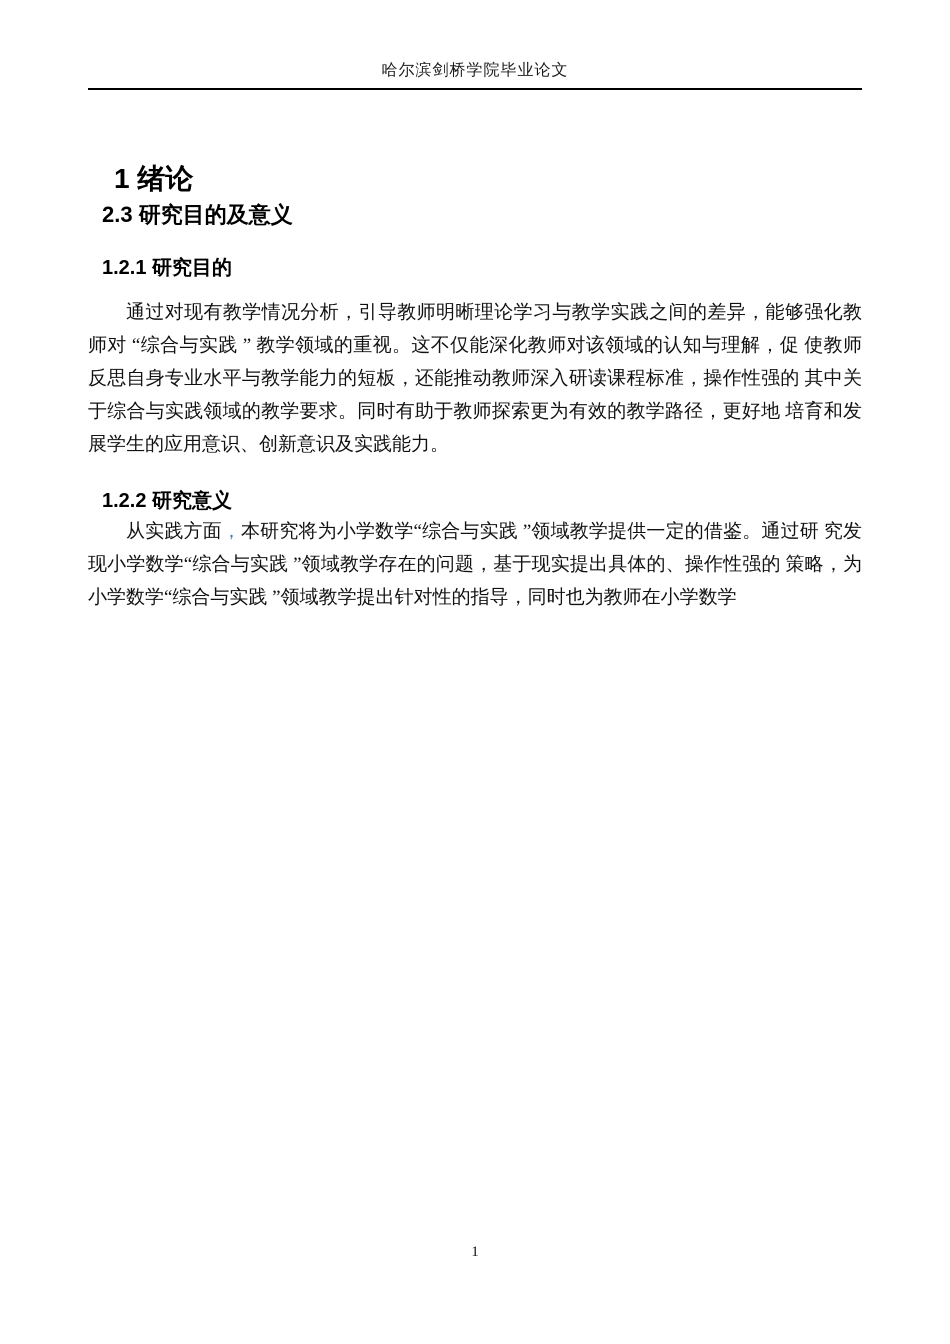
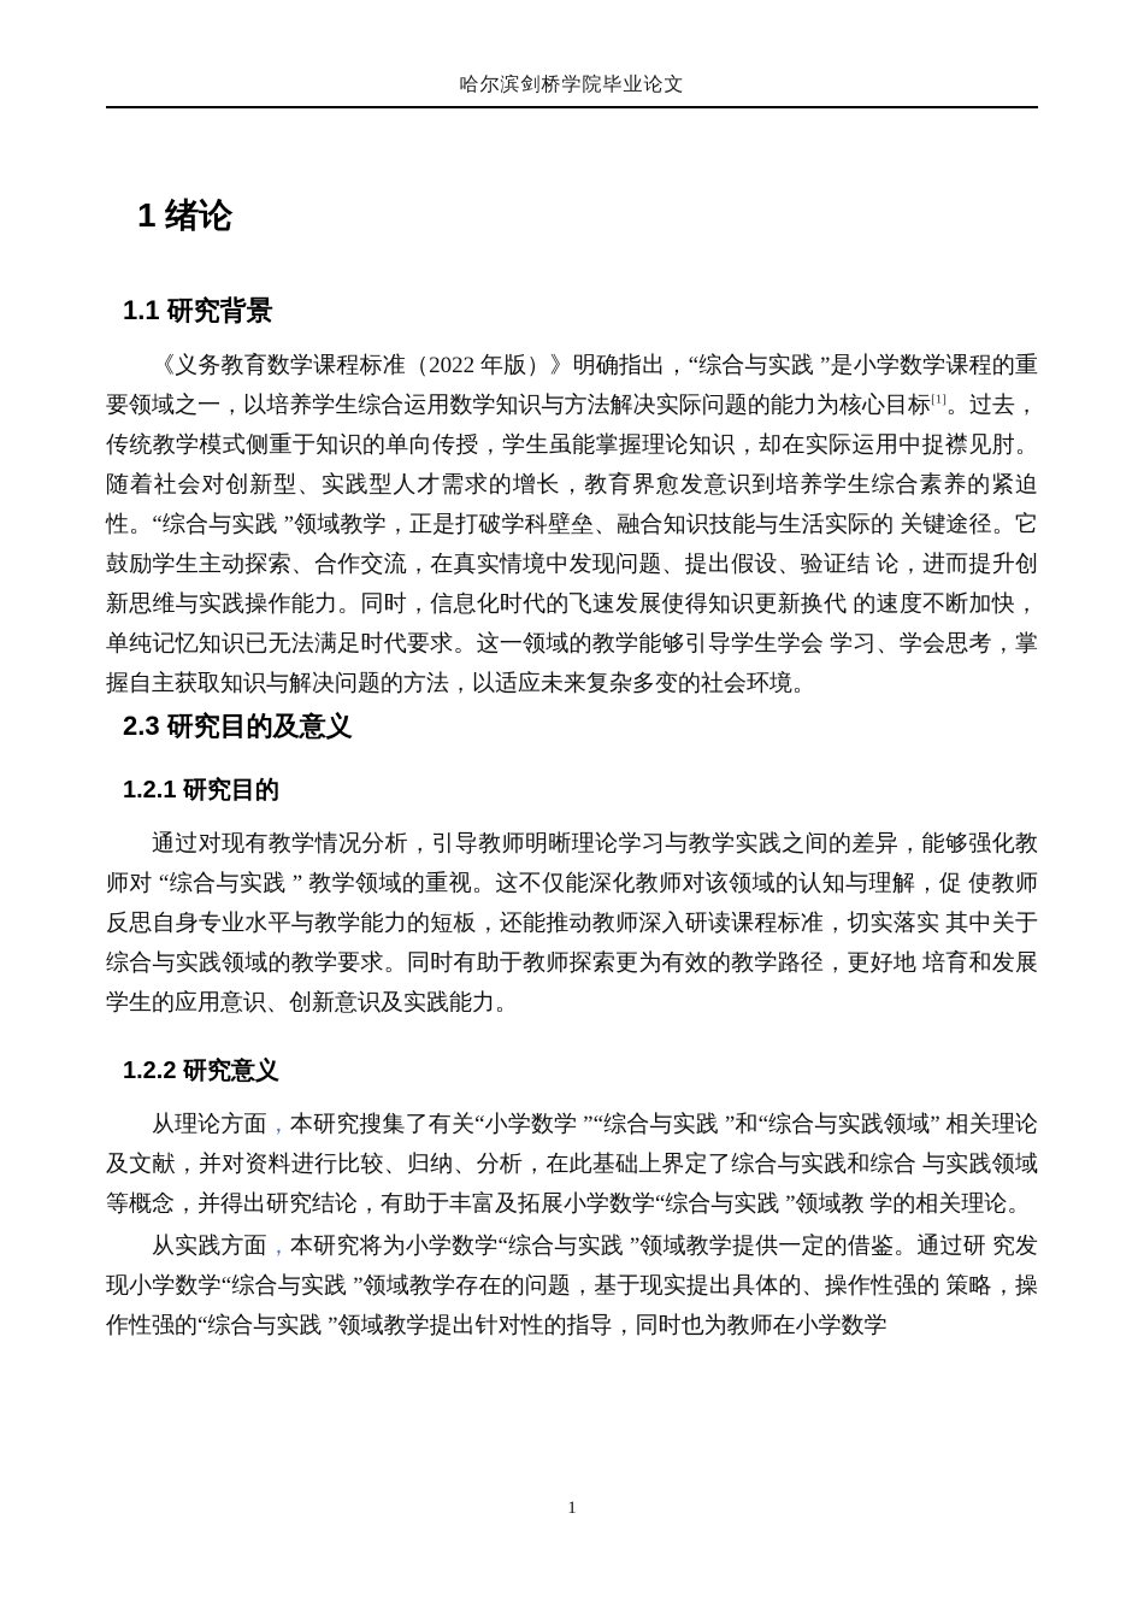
  哈尔滨剑桥学院毕业论文
  1 绪论
+ 1.1 研究背景
+ 《义务教育数学课程标准（2022 年版）》明确指出，“综合与实践 ”是小学数学课程的重要领域之一，以培养学生综合运用数学知识与方法解决实际问题的能力为核心目标[1]。过去，传统教学模式侧重于知识的单向传授，学生虽能掌握理论知识，却在实际运用中捉襟见肘。随着社会对创新型、实践型人才需求的增长，教育界愈发意识到培养学生综合素养的紧迫性。“综合与实践 ”领域教学，正是打破学科壁垒、融合知识技能与生活实际的 关键途径。它鼓励学生主动探索、合作交流，在真实情境中发现问题、提出假设、验证结 论，进而提升创新思维与实践操作能力。同时，信息化时代的飞速发展使得知识更新换代 的速度不断加快，单纯记忆知识已无法满足时代要求。这一领域的教学能够引导学生学会 学习、学会思考，掌握自主获取知识与解决问题的方法，以适应未来复杂多变的社会环境。
  2.3 研究目的及意义
  1.2.1 研究目的
- 通过对现有教学情况分析，引导教师明晰理论学习与教学实践之间的差异，能够强化教师对 “综合与实践 ” 教学领域的重视。这不仅能深化教师对该领域的认知与理解，促 使教师反思自身专业水平与教学能力的短板，还能推动教师深入研读课程标准，操作性强的 其中关于综合与实践领域的教学要求。同时有助于教师探索更为有效的教学路径，更好地 培育和发展学生的应用意识、创新意识及实践能力。
+ 通过对现有教学情况分析，引导教师明晰理论学习与教学实践之间的差异，能够强化教师对 “综合与实践 ” 教学领域的重视。这不仅能深化教师对该领域的认知与理解，促 使教师反思自身专业水平与教学能力的短板，还能推动教师深入研读课程标准，切实落实 其中关于综合与实践领域的教学要求。同时有助于教师探索更为有效的教学路径，更好地 培育和发展学生的应用意识、创新意识及实践能力。
  1.2.2 研究意义
+ 从理论方面，本研究搜集了有关“小学数学 ”“综合与实践 ”和“综合与实践领域” 相关理论及文献，并对资料进行比较、归纳、分析，在此基础上界定了综合与实践和综合 与实践领域等概念，并得出研究结论，有助于丰富及拓展小学数学“综合与实践 ”领域教 学的相关理论。
- 从实践方面，本研究将为小学数学“综合与实践 ”领域教学提供一定的借鉴。通过研 究发现小学数学“综合与实践 ”领域教学存在的问题，基于现实提出具体的、操作性强的 策略，为小学数学“综合与实践 ”领域教学提出针对性的指导，同时也为教师在小学数学
+ 从实践方面，本研究将为小学数学“综合与实践 ”领域教学提供一定的借鉴。通过研 究发现小学数学“综合与实践 ”领域教学存在的问题，基于现实提出具体的、操作性强的 策略，操作性强的“综合与实践 ”领域教学提出针对性的指导，同时也为教师在小学数学
  1
